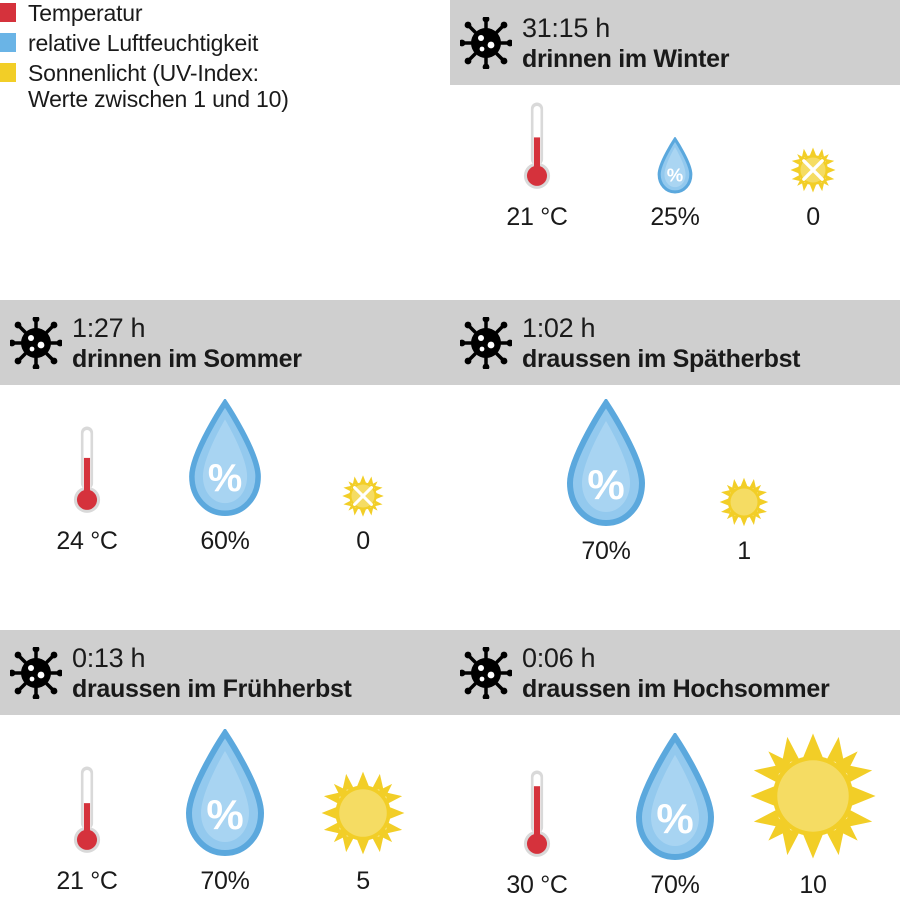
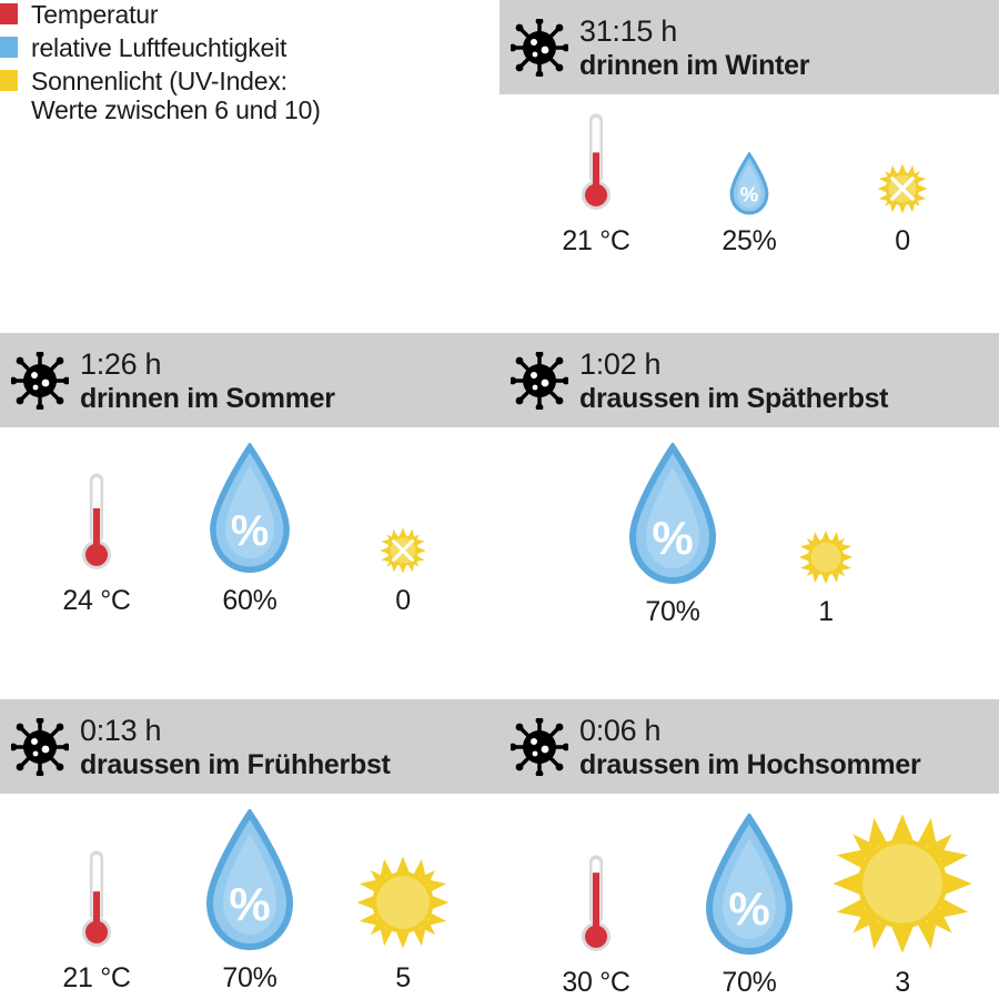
  Temperatur
  relative Luftfeuchtigkeit
  Sonnenlicht (UV-Index:
- Werte zwischen 1 und 10)
+ Werte zwischen 6 und 10)
  31:15 h
  drinnen im Winter
  21 °C
  %
  25%
  0
- 1:27 h
+ 1:26 h
  drinnen im Sommer
  24 °C
  %
  60%
  0
  1:02 h
  draussen im Spätherbst
  %
  70%
  1
  0:13 h
  draussen im Frühherbst
  21 °C
  %
  70%
  5
  0:06 h
  draussen im Hochsommer
  30 °C
  %
  70%
- 10
+ 3
